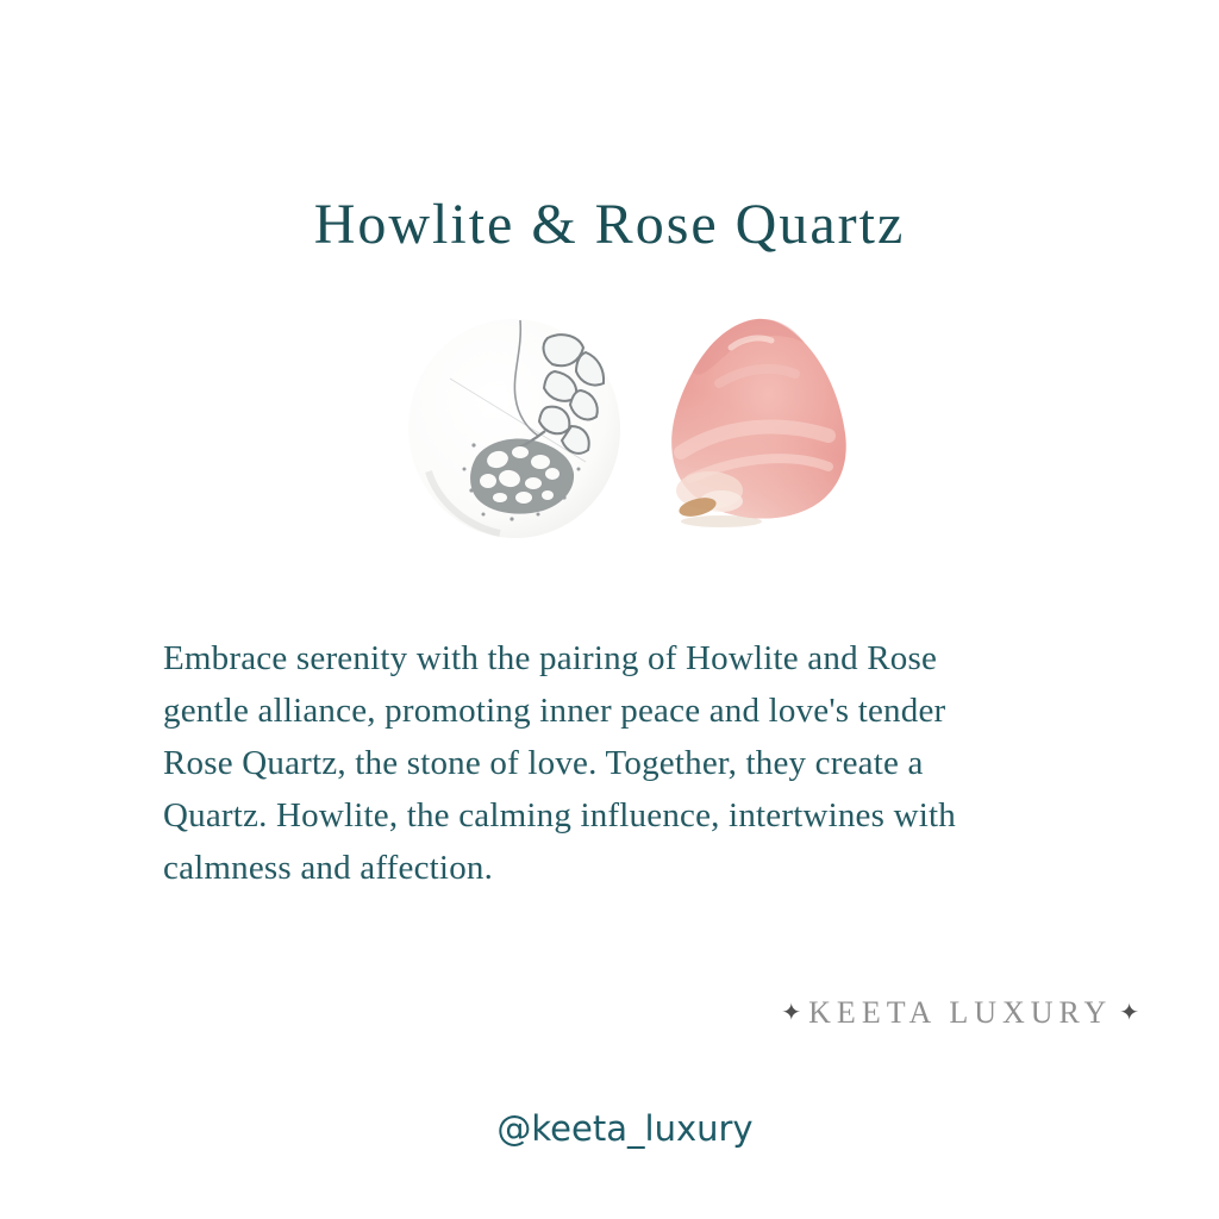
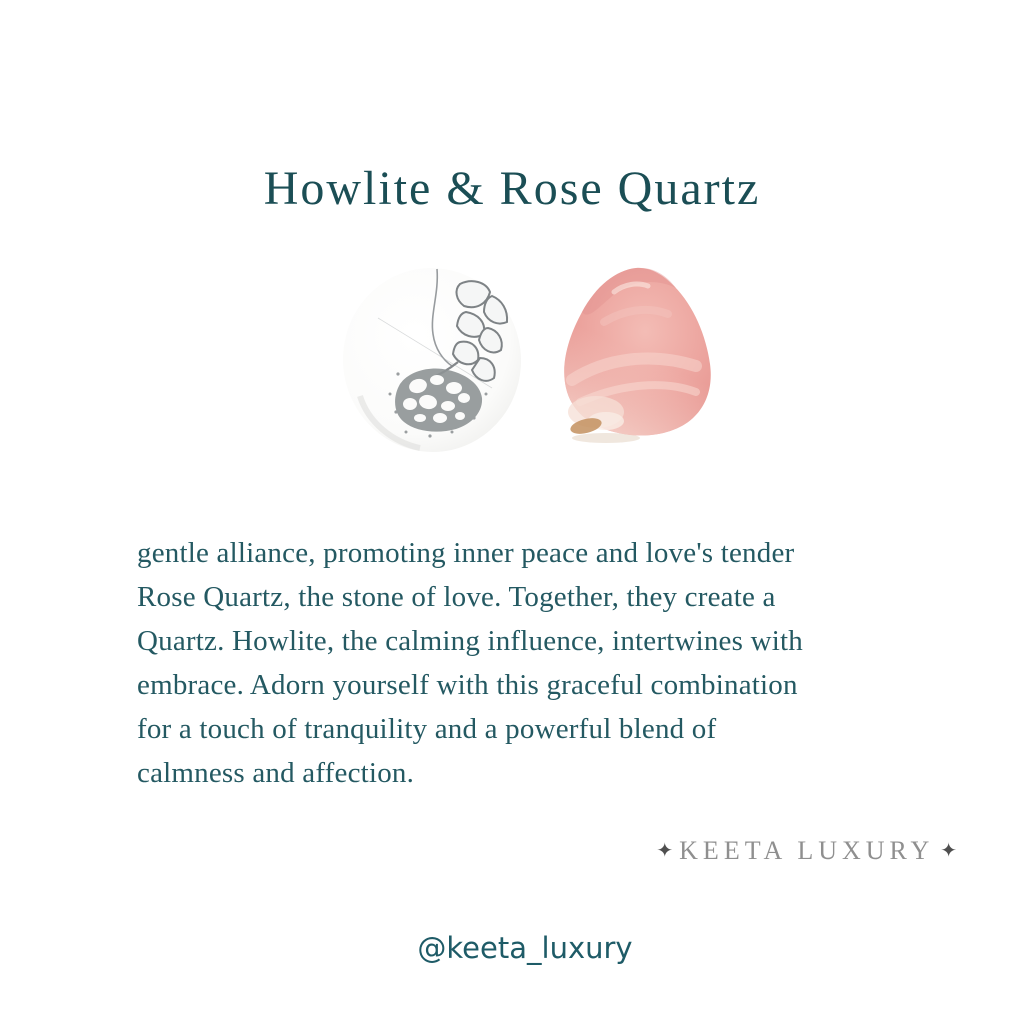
  Howlite & Rose Quartz
- Embrace serenity with the pairing of Howlite and Rose
  gentle alliance, promoting inner peace and love's tender
  Rose Quartz, the stone of love. Together, they create a
  Quartz. Howlite, the calming influence, intertwines with
+ embrace. Adorn yourself with this graceful combination
+ for a touch of tranquility and a powerful blend of
  calmness and affection.
  ✦ KEETA LUXURY ✦
  @keeta_luxury
